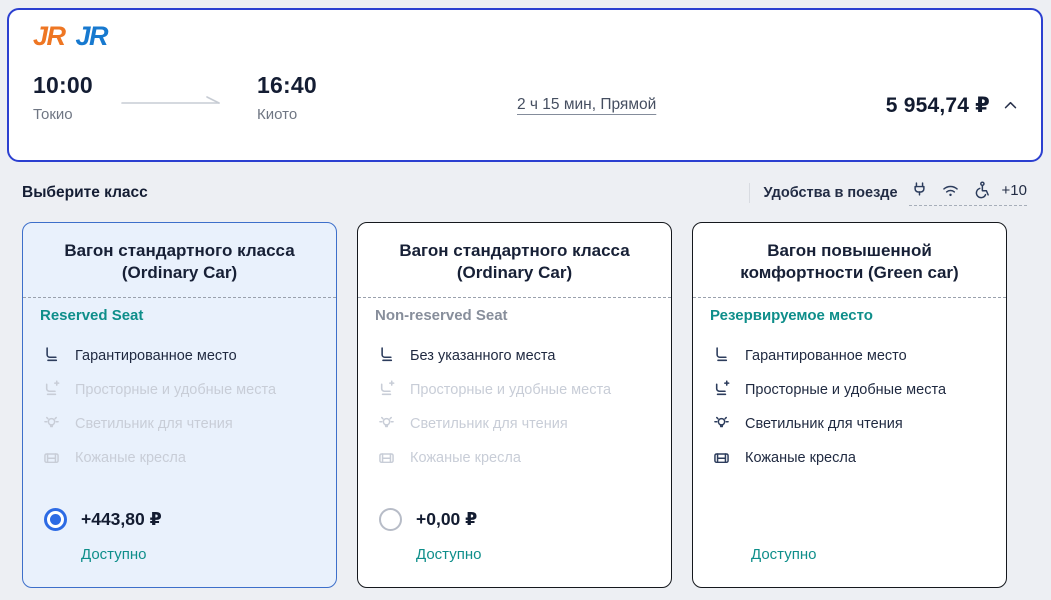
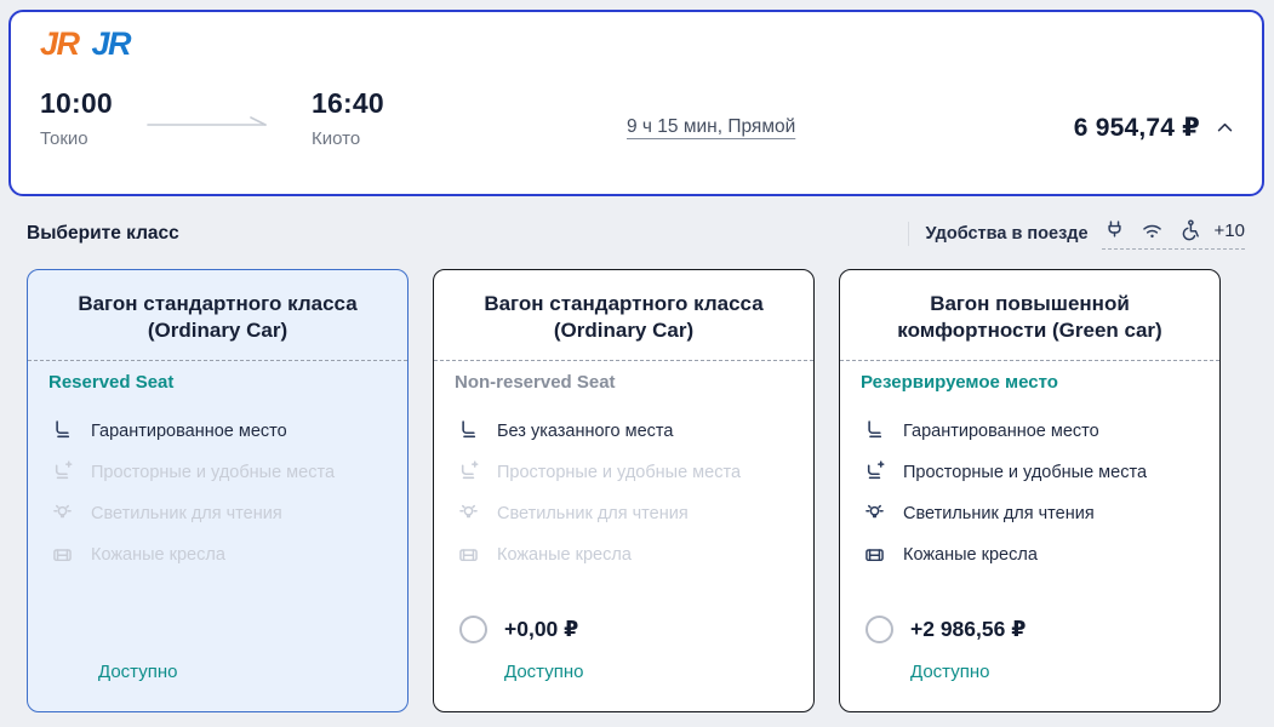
  JR
  JR
  10:00
  Токио
  16:40
  Киото
- 2 ч 15 мин, Прямой
+ 9 ч 15 мин, Прямой
- 5 954,74 ₽
+ 6 954,74 ₽
  Выберите класс
  Удобства в поезде
  +10
  Вагон стандартного класса (Ordinary Car)
  Reserved Seat
  Гарантированное место
  Просторные и удобные места
  Светильник для чтения
  Кожаные кресла
- +443,80 ₽
  Доступно
  Вагон стандартного класса (Ordinary Car)
  Non-reserved Seat
  Без указанного места
  Просторные и удобные места
  Светильник для чтения
  Кожаные кресла
  +0,00 ₽
  Доступно
  Вагон повышенной комфортности (Green car)
  Резервируемое место
  Гарантированное место
  Просторные и удобные места
  Светильник для чтения
  Кожаные кресла
+ +2 986,56 ₽
  Доступно
